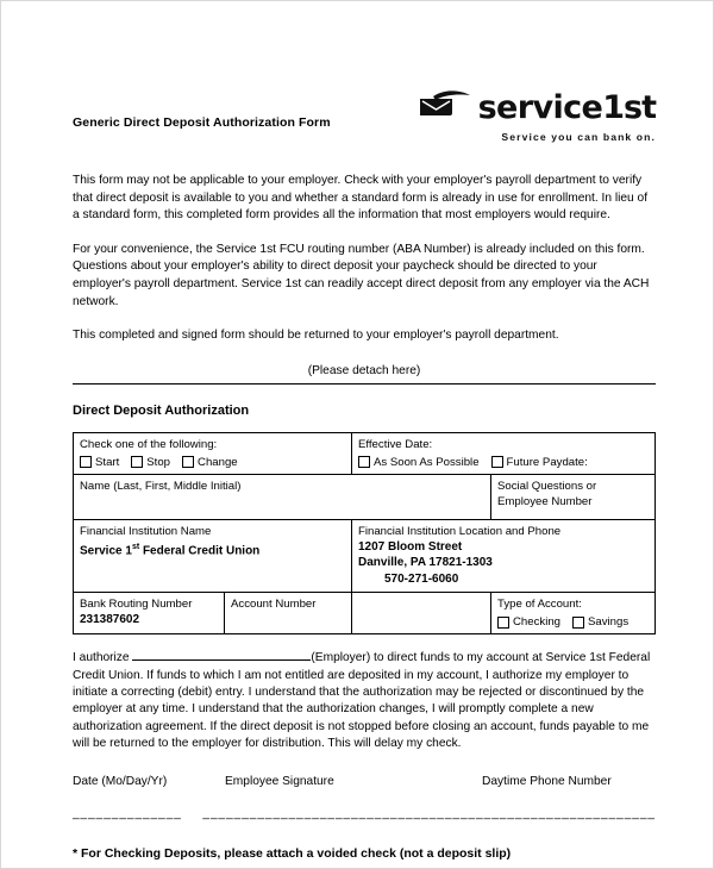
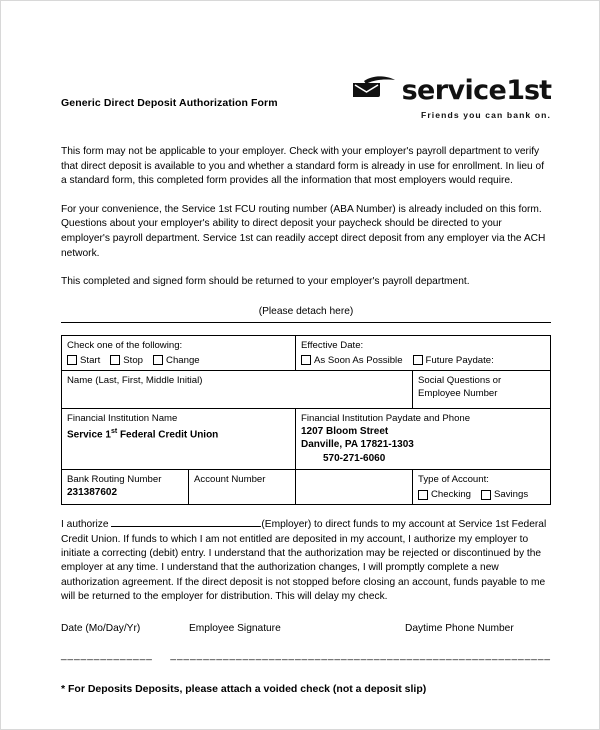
  Generic Direct Deposit Authorization Form
  service1st
- Service you can bank on.
+ Friends you can bank on.
  This form may not be applicable to your employer. Check with your employer's payroll department to verify that direct deposit is available to you and whether a standard form is already in use for enrollment. In lieu of a standard form, this completed form provides all the information that most employers would require.
  For your convenience, the Service 1st FCU routing number (ABA Number) is already included on this form. Questions about your employer's ability to direct deposit your paycheck should be directed to your employer's payroll department. Service 1st can readily accept direct deposit from any employer via the ACH network.
  This completed and signed form should be returned to your employer's payroll department.
  (Please detach here)
- Direct Deposit Authorization
  Check one of the following: Start Stop Change	Effective Date: As Soon As Possible Future Paydate:
  Name (Last, First, Middle Initial)	Social Questions or Employee Number
- Financial Institution Name Service 1 Federal Credit Union	Financial Institution Location and Phone 1207 Bloom Street Danville, PA 17821-1303 570-271-6060
+ Financial Institution Name Service 1 Federal Credit Union	Financial Institution Paydate and Phone 1207 Bloom Street Danville, PA 17821-1303 570-271-6060
  Bank Routing Number 231387602	Account Number		Type of Account: Checking Savings
  I authorize (Employer) to direct funds to my account at Service 1st Federal Credit Union. If funds to which I am not entitled are deposited in my account, I authorize my employer to initiate a correcting (debit) entry. I understand that the authorization may be rejected or discontinued by the employer at any time. I understand that the authorization changes, I will promptly complete a new authorization agreement. If the direct deposit is not stopped before closing an account, funds payable to me will be returned to the employer for distribution. This will delay my check.
  Date (Mo/Day/Yr)
  Employee Signature
  Daytime Phone Number
  ______________
  _____________________________
  _____________________________
- * For Checking Deposits, please attach a voided check (not a deposit slip)
+ * For Deposits Deposits, please attach a voided check (not a deposit slip)
